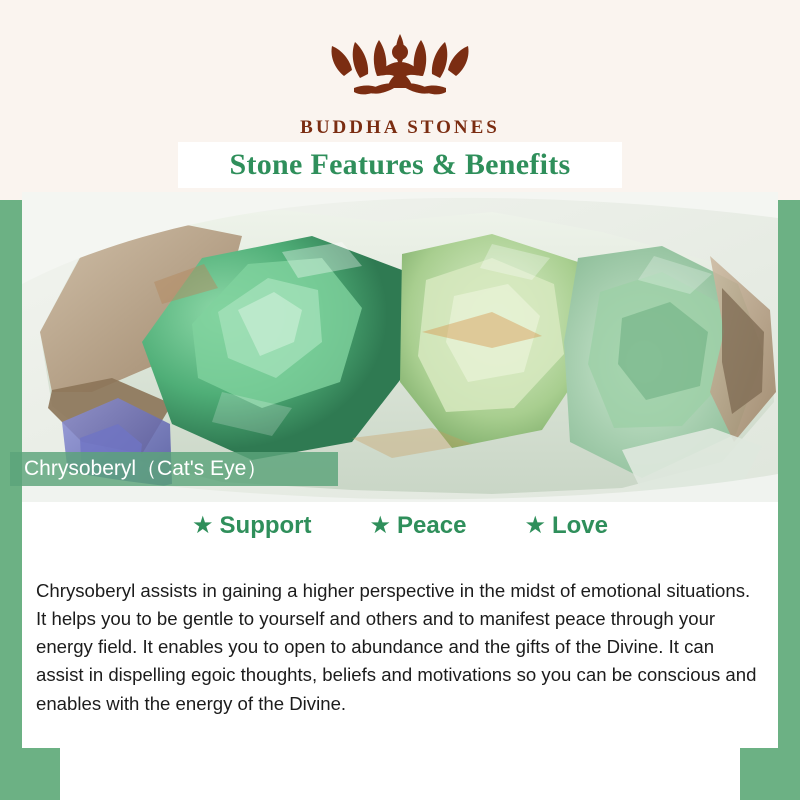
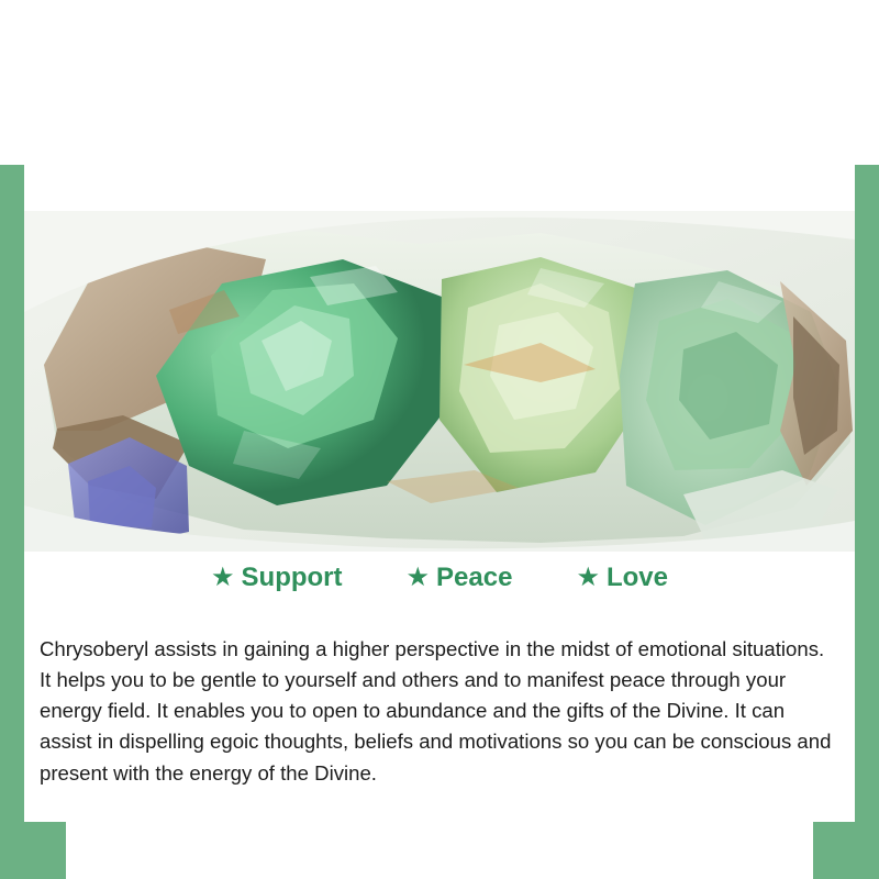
- BUDDHA STONES
- Stone Features & Benefits
- Chrysoberyl（Cat's Eye）
  ★
  Support
  ★
  Peace
  ★
  Love
- Chrysoberyl assists in gaining a higher perspective in the midst of emotional situations. It helps you to be gentle to yourself and others and to manifest peace through your energy field. It enables you to open to abundance and the gifts of the Divine. It can assist in dispelling egoic thoughts, beliefs and motivations so you can be conscious and enables with the energy of the Divine.
+ Chrysoberyl assists in gaining a higher perspective in the midst of emotional situations. It helps you to be gentle to yourself and others and to manifest peace through your energy field. It enables you to open to abundance and the gifts of the Divine. It can assist in dispelling egoic thoughts, beliefs and motivations so you can be conscious and present with the energy of the Divine.
